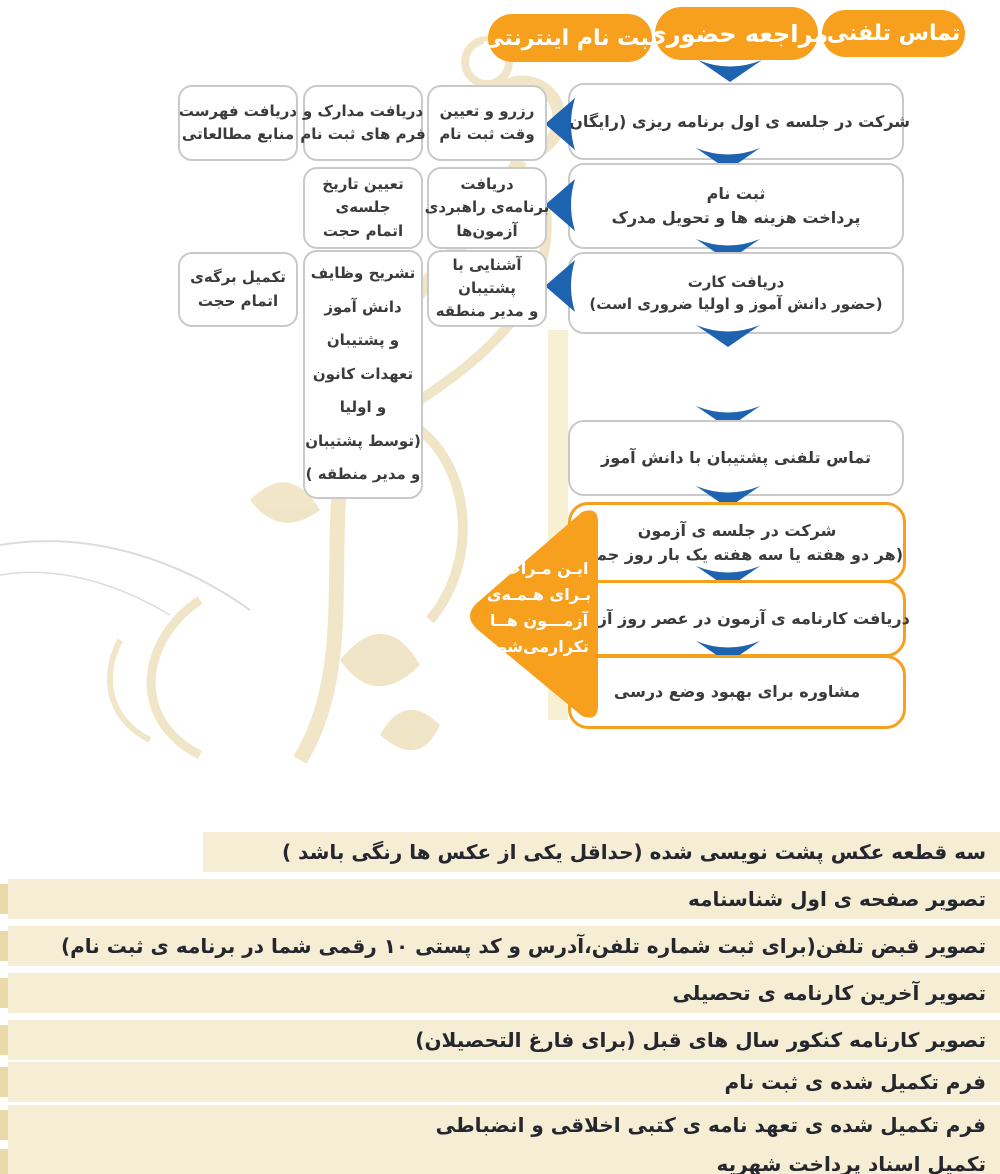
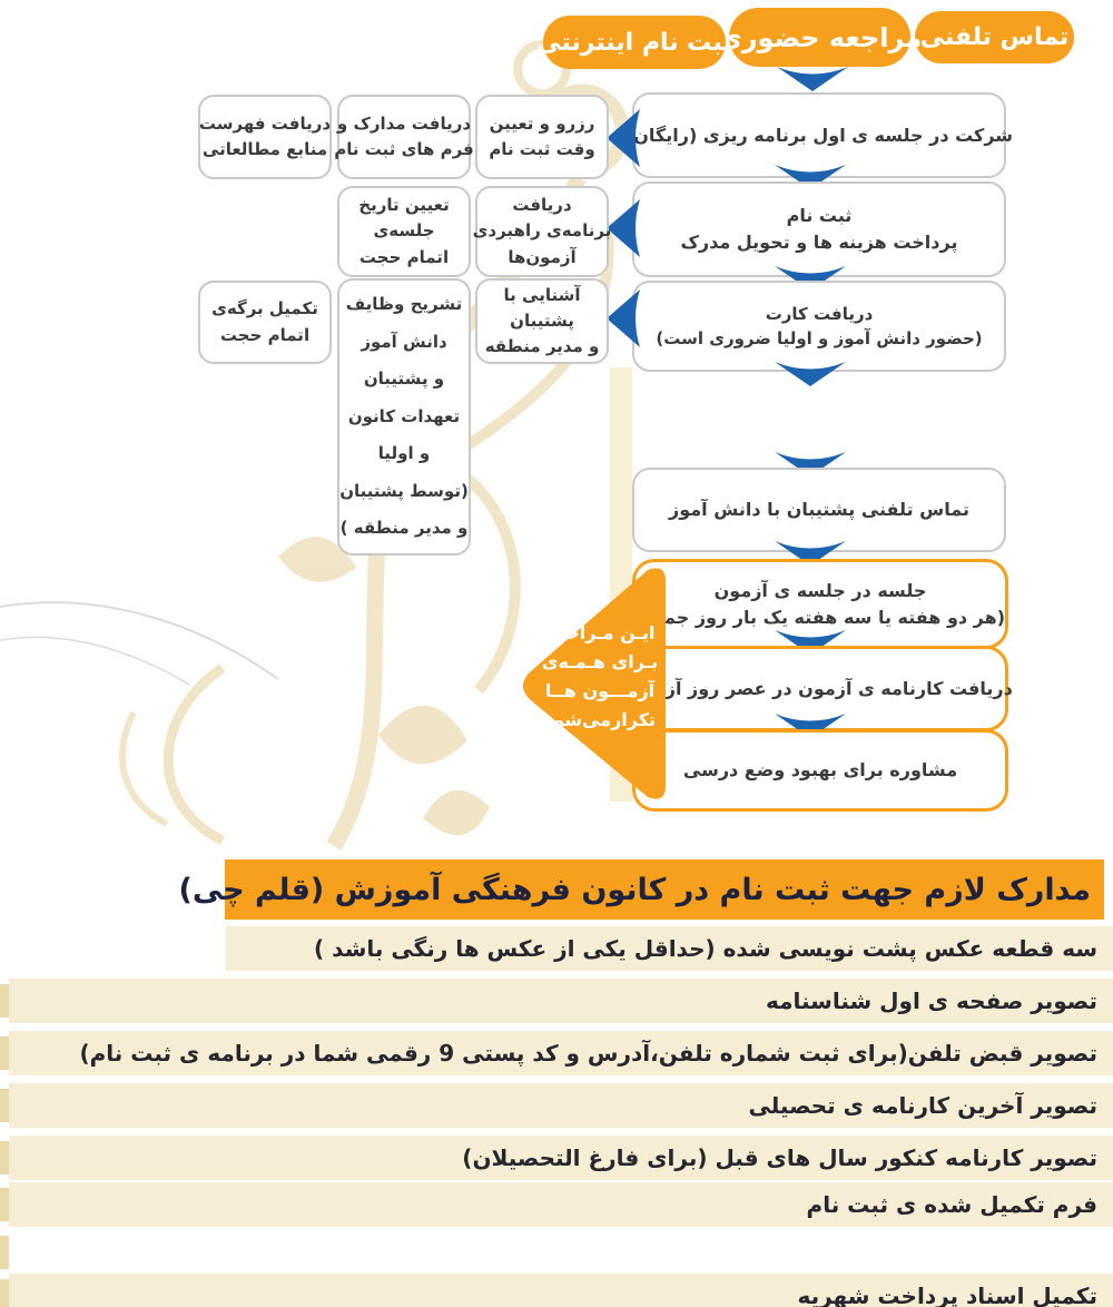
  تماس تلفنی
  مراجعه حضوری
  ثبت نام اینترنتی
  شرکت در جلسه ی اول برنامه ریزی (رایگان
  ثبت نام
  پرداخت هزینه ها و تحویل مدرک
  دریافت کارت
  (حضور دانش آموز و اولیا ضروری است)
  تماس تلفنی پشتیبان با دانش آموز
- شرکت در جلسه ی آزمون
+ جلسه در جلسه ی آزمون
  (هر دو هفته یا سه هفته یک بار روز جم
  دریافت کارنامه ی آزمون در عصر روز آز
  مشاوره برای بهبود وضع درسی
  رزرو و تعیین
  وقت ثبت نام
  دریافت مدارک و
  فرم های ثبت نام
  دریافت فهرست
  منابع مطالعاتی
  دریافت
  برنامه‌ی راهبردی
  آزمون‌ها
  تعیین تاریخ
  جلسه‌ی
  اتمام حجت
  آشنایی با
  پشتیبان
  و مدیر منطقه
  تشریح وظایف
  دانش آموز
  و پشتیبان
  تعهدات کانون
  و اولیا
  (توسط پشتیبان
  و مدیر منطقه )
  تکمیل برگه‌ی
  اتمام حجت
  ایـن مـراحـ
  بـرای هـمـه‌ی
  آزمـــون هــا
  تکرارمی‌شود
+ مدارک لازم جهت ثبت نام در کانون فرهنگی آموزش (قلم چی)
  سه قطعه عکس پشت نویسی شده (حداقل یکی از عکس ها رنگی باشد )
  تصویر صفحه ی اول شناسنامه
- تصویر قبض تلفن(برای ثبت شماره تلفن،آدرس و کد پستی ۱۰ رقمی شما در برنامه ی ثبت نام)
+ تصویر قبض تلفن(برای ثبت شماره تلفن،آدرس و کد پستی 9 رقمی شما در برنامه ی ثبت نام)
  تصویر آخرین کارنامه ی تحصیلی
  تصویر کارنامه کنکور سال های قبل (برای فارغ التحصیلان)
  فرم تکمیل شده ی ثبت نام
- فرم تکمیل شده ی تعهد نامه ی کتبی اخلاقی و انضباطی
  تکمیل اسناد پرداخت شهریه
